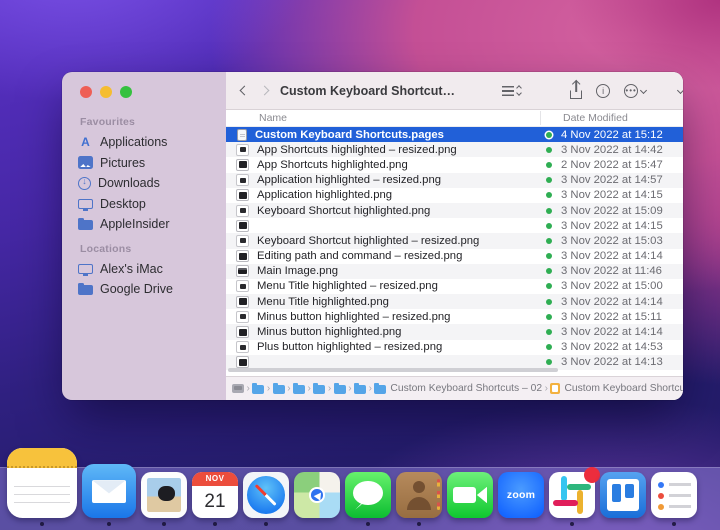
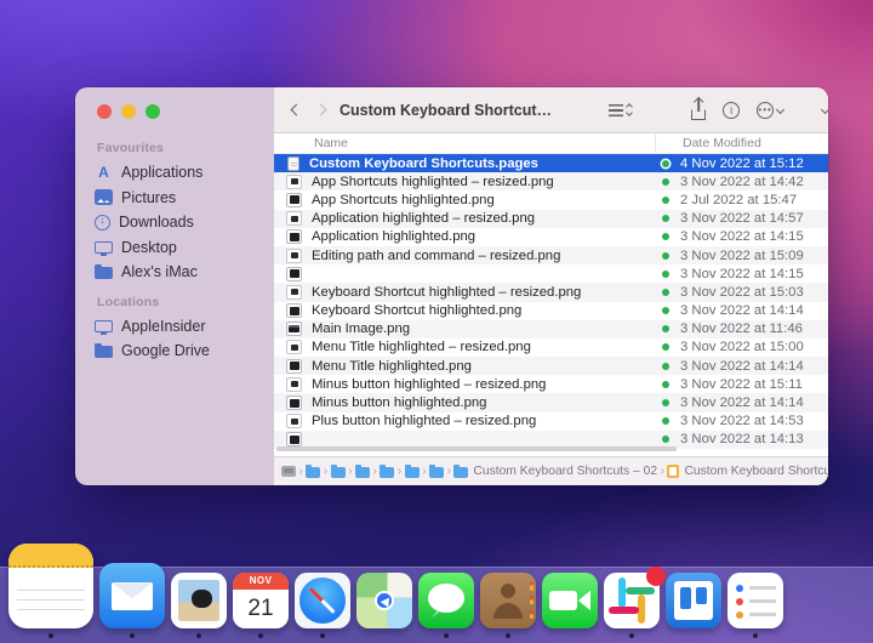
  Favourites
  Applications
  Pictures
  Downloads
  Desktop
- AppleInsider
+ Alex's iMac
  Locations
- Alex's iMac
+ AppleInsider
  Google Drive
  Custom Keyboard Shortcut…
  i
  •••
  Name
  Date Modified
  Custom Keyboard Shortcuts.pages
  4 Nov 2022 at 15:12
  App Shortcuts highlighted – resized.png
  3 Nov 2022 at 14:42
  App Shortcuts highlighted.png
- 2 Nov 2022 at 15:47
+ 2 Jul 2022 at 15:47
  Application highlighted – resized.png
  3 Nov 2022 at 14:57
  Application highlighted.png
  3 Nov 2022 at 14:15
- Keyboard Shortcut highlighted.png
+ Editing path and command – resized.png
  3 Nov 2022 at 15:09
  3 Nov 2022 at 14:15
  Keyboard Shortcut highlighted – resized.png
  3 Nov 2022 at 15:03
- Editing path and command – resized.png
+ Keyboard Shortcut highlighted.png
  3 Nov 2022 at 14:14
  Main Image.png
  3 Nov 2022 at 11:46
  Menu Title highlighted – resized.png
  3 Nov 2022 at 15:00
  Menu Title highlighted.png
  3 Nov 2022 at 14:14
  Minus button highlighted – resized.png
  3 Nov 2022 at 15:11
  Minus button highlighted.png
  3 Nov 2022 at 14:14
  Plus button highlighted – resized.png
  3 Nov 2022 at 14:53
  3 Nov 2022 at 14:13
  ›
  ›
  ›
  ›
  ›
  ›
  ›
  Custom Keyboard Shortcuts – 02
  ›
  Custom Keyboard Shortcu
  NOV
  21
- zoom
